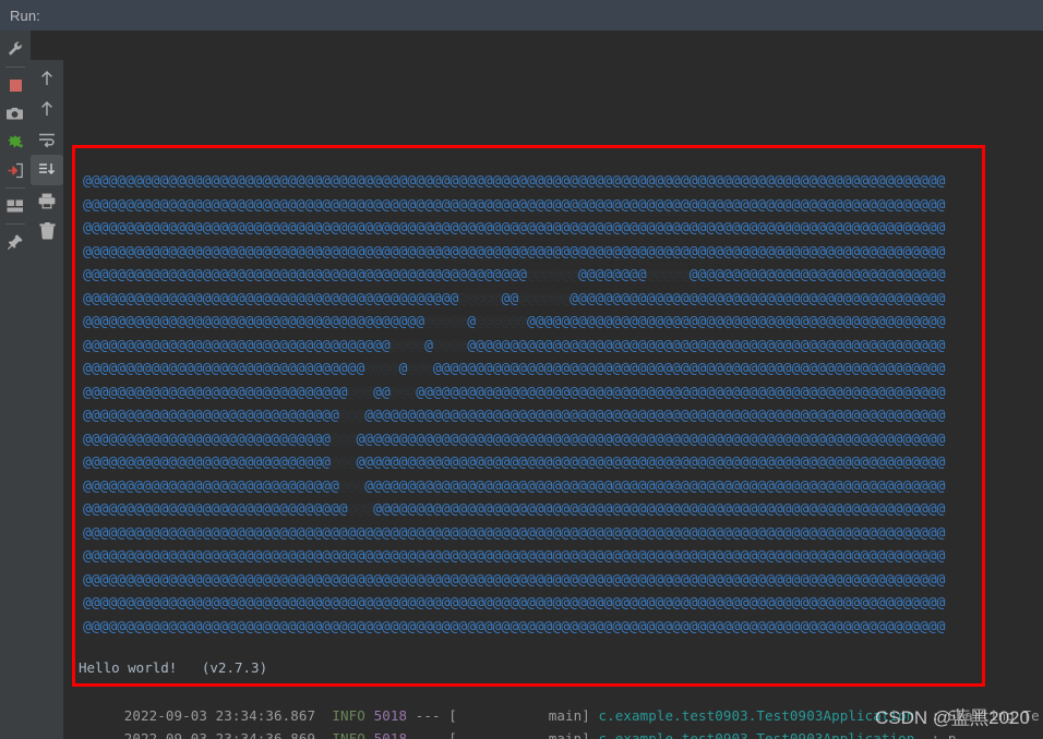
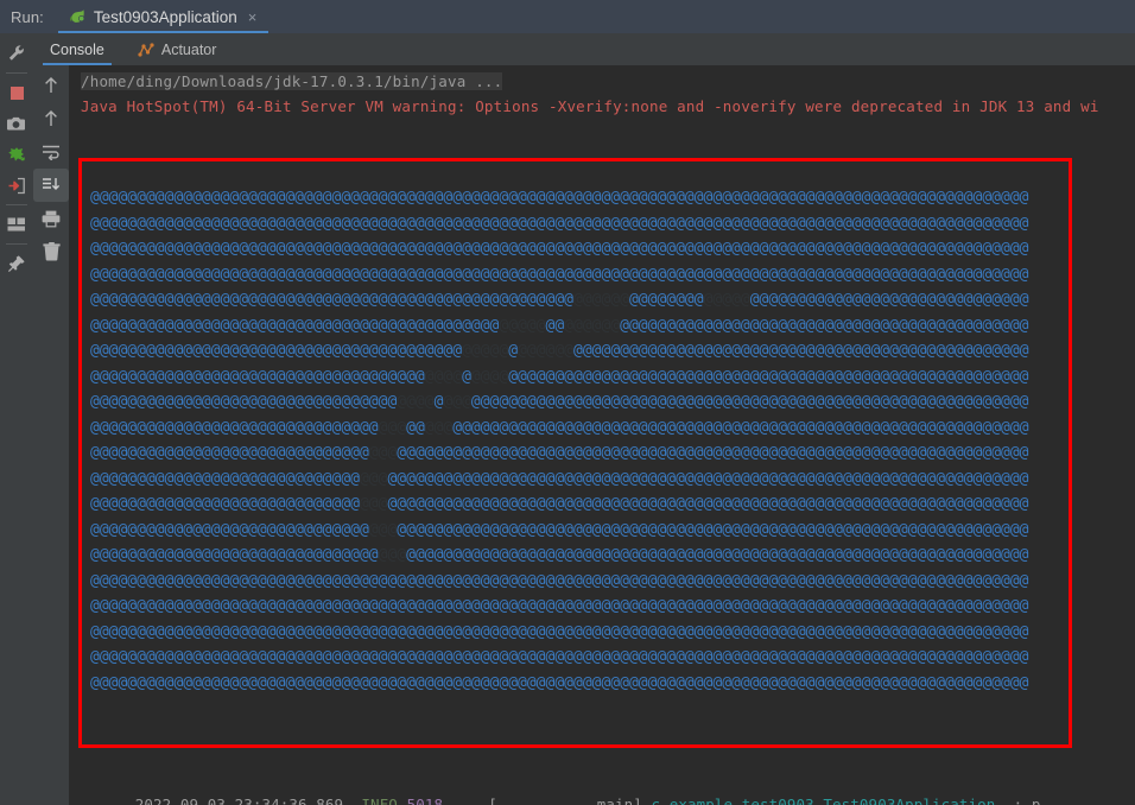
  Run:
+ Test0903Application
+ ×
+ Console
+ Actuator
+ /home/ding/Downloads/jdk-17.0.3.1/bin/java ...
+ Java HotSpot(TM) 64-Bit Server VM warning: Options -Xverify:none and -noverify were deprecated in JDK 13 and wi
  @@@@@@@@@@@@@@@@@@@@@@@@@@@@@@@@@@@@@@@@@@@@@@@@@@@@@@@@@@@@@@@@@@@@@@@@@@@@@@@@@@@@@@@@@@@@@@@@@@@@@
  @@@@@@@@@@@@@@@@@@@@@@@@@@@@@@@@@@@@@@@@@@@@@@@@@@@@@@@@@@@@@@@@@@@@@@@@@@@@@@@@@@@@@@@@@@@@@@@@@@@@@
  @@@@@@@@@@@@@@@@@@@@@@@@@@@@@@@@@@@@@@@@@@@@@@@@@@@@@@@@@@@@@@@@@@@@@@@@@@@@@@@@@@@@@@@@@@@@@@@@@@@@@
  @@@@@@@@@@@@@@@@@@@@@@@@@@@@@@@@@@@@@@@@@@@@@@@@@@@@@@@@@@@@@@@@@@@@@@@@@@@@@@@@@@@@@@@@@@@@@@@@@@@@@
  @@@@@@@@@@@@@@@@@@@@@@@@@@@@@@@@@@@@@@@@@@@@@@@@@@@@@@@@@@@@@@@@@@@@@@@@@@@@@@@@@@@@@@@@@@@@@@@@@@@@@
  @@@@@@@@@@@@@@@@@@@@@@@@@@@@@@@@@@@@@@@@@@@@@@@@@@@@@@@@@@@@@@@@@@@@@@@@@@@@@@@@@@@@@@@@@@@@@@@@@@@@@
  @@@@@@@@@@@@@@@@@@@@@@@@@@@@@@@@@@@@@@@@@@@@@@@@@@@@@@@@@@@@@@@@@@@@@@@@@@@@@@@@@@@@@@@@@@@@@@@@@@@@@
  @@@@@@@@@@@@@@@@@@@@@@@@@@@@@@@@@@@@@@@@@@@@@@@@@@@@@@@@@@@@@@@@@@@@@@@@@@@@@@@@@@@@@@@@@@@@@@@@@@@@@
  @@@@@@@@@@@@@@@@@@@@@@@@@@@@@@@@@@@@@@ @@@@@@@@@@@@@@@@@@@@@@@@@@@@@@@@@@@@@@@@@@@@@@@@@@@@@@@@@@@@
  @@@@@@@@@@@@@@@@@@@@@@@@@@@@@@@@@@@@@@@@@@@@@@@@@@@@@@@@@@@@@@@@@@@@@@@@@@@@@@@@@@@@@@@@@@@@@@@@@@@@@
  @@@@@@@@@@@@@@@@@@@@@@@@@@@@@@@@@@@@@@@@@@@@@@@@@@@@@@@@@@@@@@@@@@@@@@@@@@@@@@@@@@@@@@@@@@@@@@@@@@@@@
  @@@@@@@@@@@@@@@@@@@@@@@@@@@@@@@@@@@@@@@@@@@@@@@@@@@@@@@@@@@@@@@@@@@@@@@@@@@@@@@@@@@@@@@@@@@@@@@@@@@@@
  @@@@@@@@@@@@@@@@@@@@@@@@@@@@@@@@@@@@@@@@@@@@@@@@@@@@@@@@@@@@@@@@@@@@@@@@@@@@@@@@@@@@@@@@@@@@@@@@@@@@@
  @@@@@@@@@@@@@@@@@@@@@@@@@@@@@@@@@@@@@@@@@@@@@@@@@@@@@@@@@@@@@@@@@@@@@@@@@@@@@@@@@@@@@@@@@@@@@@@@@@@@@
  @@@@@@@@@@@@@@@@@@@@@@@@@@@@@@@@@@@@@@@@@@@@@@@@@@@@@@@@@@@@@@@@@@@@@@@@@@@@@@@@@@@@@@@@@@@@@@@@@@@@@
  @@@@@@@@@@@@@@@@@@@@@@@@@@@@@@@@@@@@@@@@@@@@@@@@@@@@@@@@@@@@@@@@@@@@@@@@@@@@@@@@@@@@@@@@@@@@@@@@@@@@@
  @@@@@@@@@@@@@@@@@@@@@@@@@@@@@@@@@@@@@@@@@@@@@@@@@@@@@@@@@@@@@@@@@@@@@@@@@@@@@@@@@@@@@@@@@@@@@@@@@@@@@
  @@@@@@@@@@@@@@@@@@@@@@@@@@@@@@@@@@@@@@@@@@@@@@@@@@@@@@@@@@@@@@@@@@@@@@@@@@@@@@@@@@@@@@@@@@@@@@@@@@@@@
  @@@@@@@@@@@@@@@@@@@@@@@@@@@@@@@@@@@@@@@@@@@@@@@@@@@@@@@@@@@@@@@@@@@@@@@@@@@@@@@@@@@@@@@@@@@@@@@@@@@@@
  @@@@@@@@@@@@@@@@@@@@@@@@@@@@@@@@@@@@@@@@@@@@@@@@@@@@@@@@@@@@@@@@@@@@@@@@@@@@@@@@@@@@@@@@@@@@@@@@@@@@@
- Hello world! (v2.7.3)
- 2022-09-03 23:34:36.867 INFO 5018 --- [ main] c.example.test0903.Test0903Application : Starting Te
- CSDN @蓝黑2020
